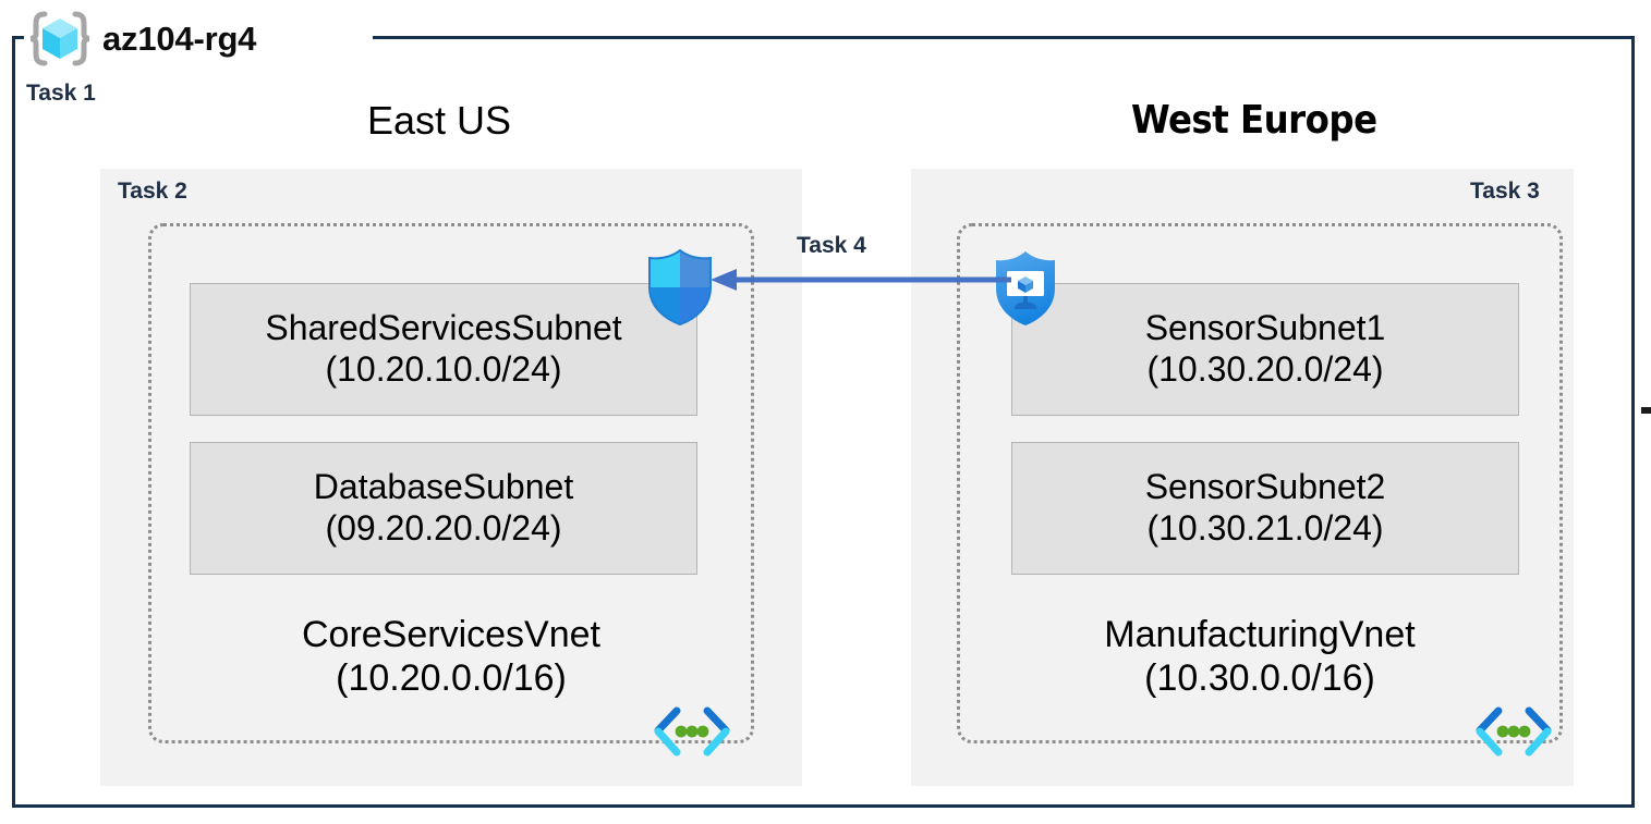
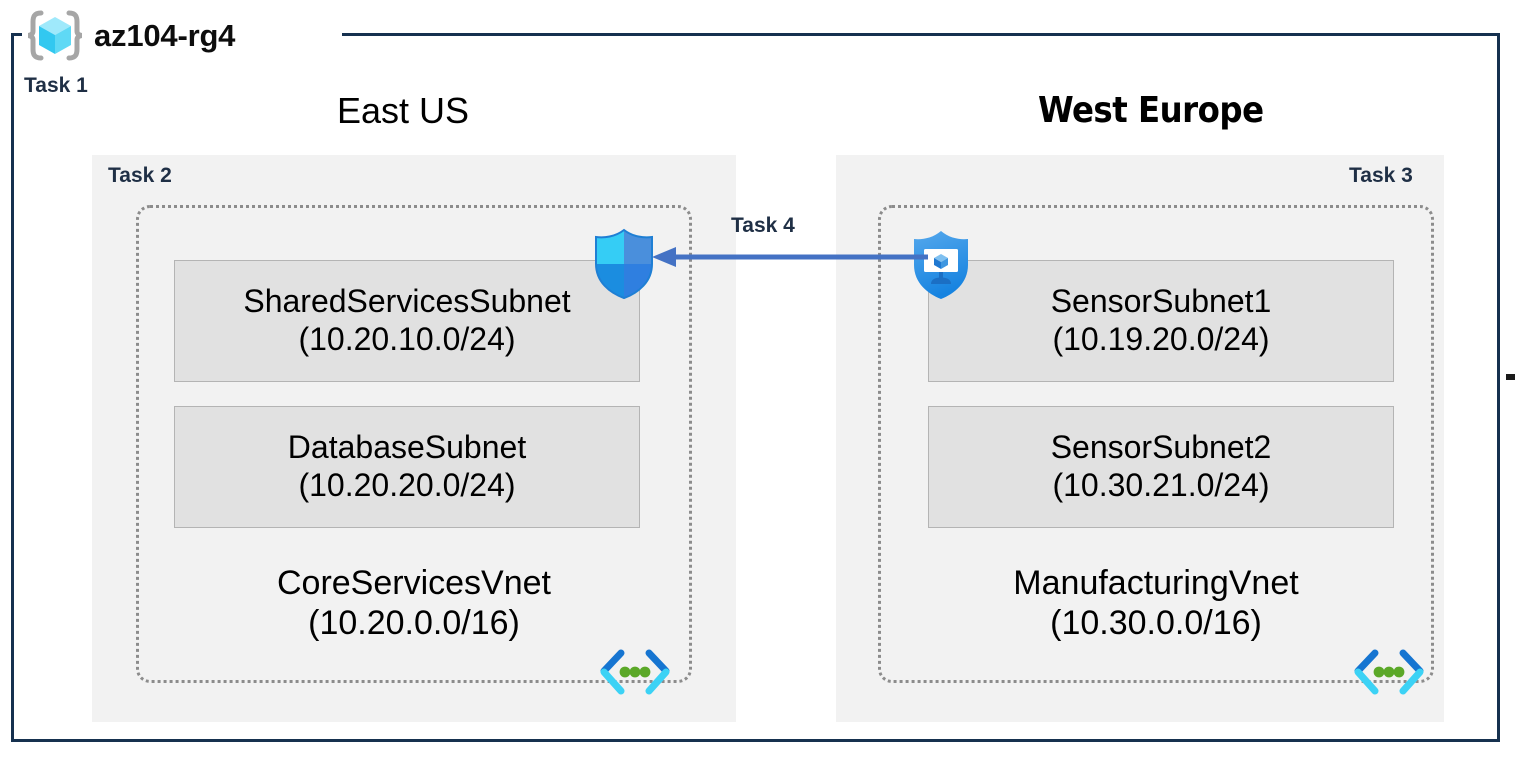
  az104-rg4
  Task 1
  East US
  Task 2
  SharedServicesSubnet
  (10.20.10.0/24)
  DatabaseSubnet
- (09.20.20.0/24)
+ (10.20.20.0/24)
  CoreServicesVnet
  (10.20.0.0/16)
  West Europe
  Task 3
  SensorSubnet1
- (10.30.20.0/24)
+ (10.19.20.0/24)
  SensorSubnet2
  (10.30.21.0/24)
  ManufacturingVnet
  (10.30.0.0/16)
  Task 4
